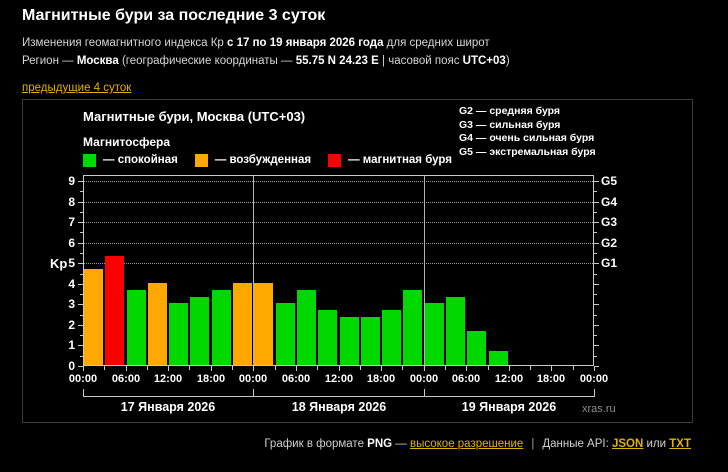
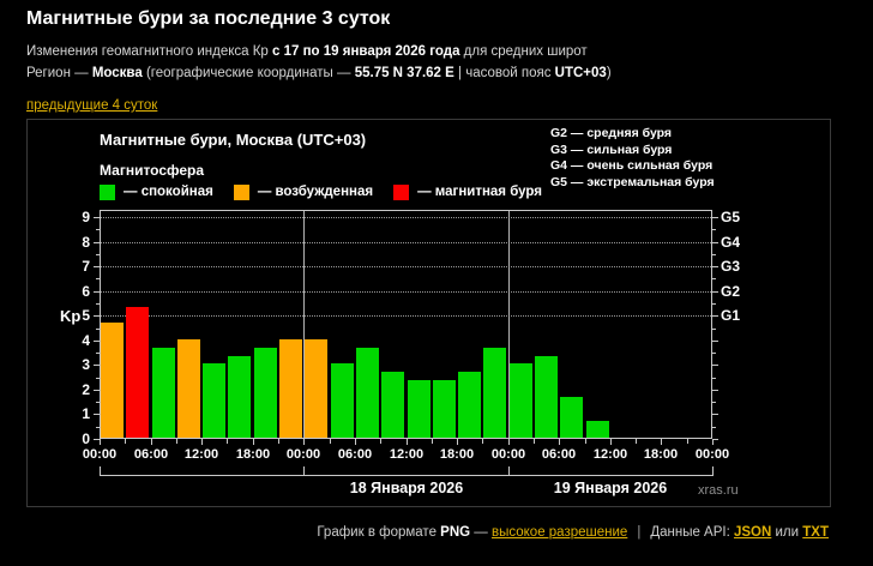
  Магнитные бури за последние 3 суток
  Изменения геомагнитного индекса Кр с 17 по 19 января 2026 года для средних широт
- Регион — Москва (географические координаты — 55.75 N 24.23 E | часовой пояс UTC+03)
+ Регион — Москва (географические координаты — 55.75 N 37.62 E | часовой пояс UTC+03)
  предыдущие 4 суток
  Магнитные бури, Москва (UTC+03)
  Магнитосфера
  — спокойная
  — возбужденная
  — магнитная буря
  G2 — средняя буря
  G3 — сильная буря
  G4 — очень сильная буря
  G5 — экстремальная буря
  Kp
  xras.ru
  0
  1
  2
  3
  4
  5
  6
  7
  8
  9
  G1
  G2
  G3
  G4
  G5
  00:00
  06:00
  12:00
  18:00
  00:00
  06:00
  12:00
  18:00
  00:00
  06:00
  12:00
  18:00
  00:00
- 17 Января 2026
  18 Января 2026
  19 Января 2026
  График в формате PNG — высокое разрешение | Данные API: JSON или TXT
